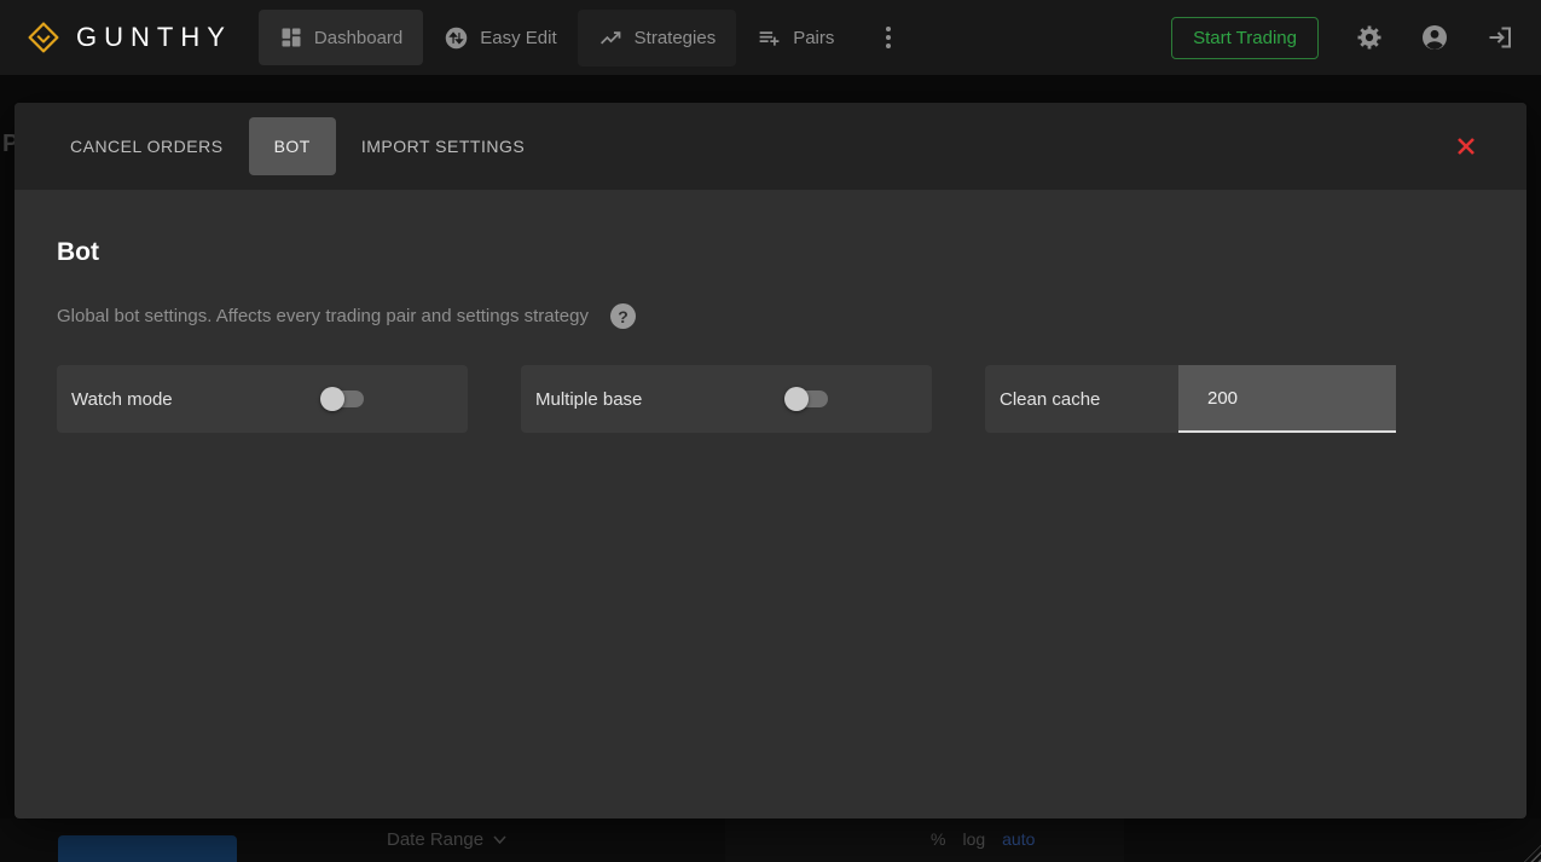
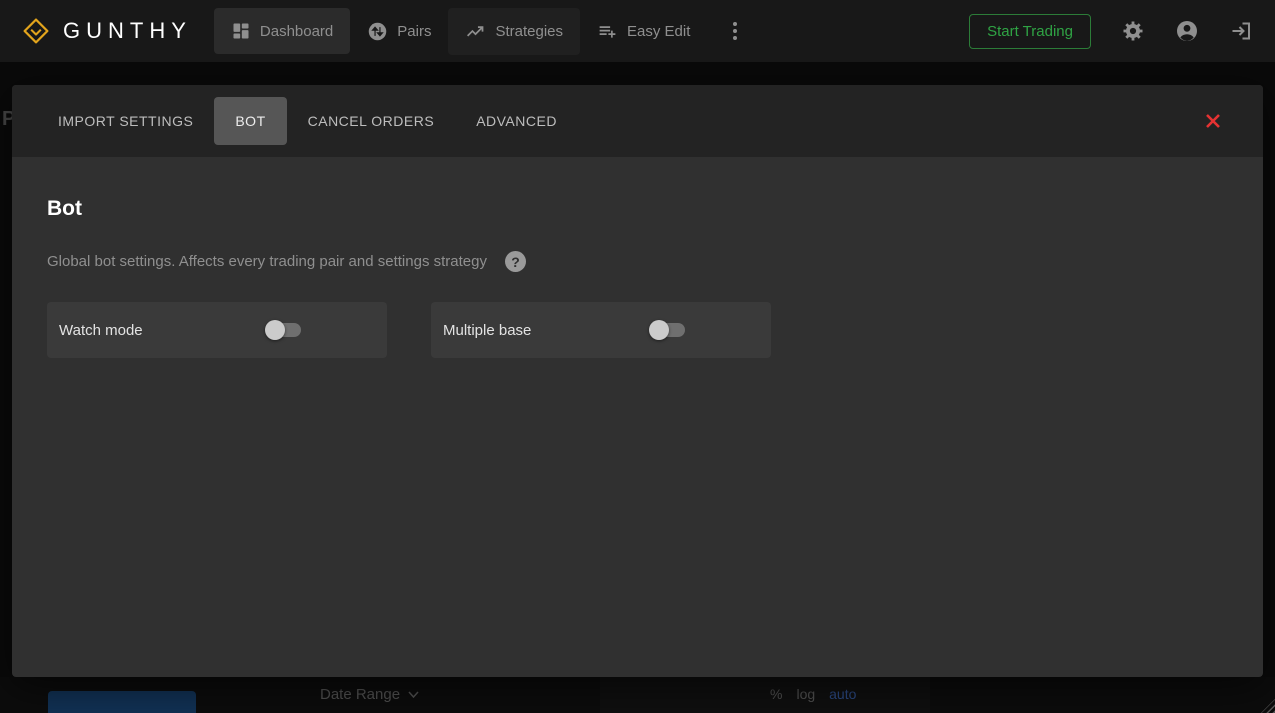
  P
  Date Range
  %
  log
  auto
  GUNTHY
  Dashboard
- Easy Edit
+ Pairs
  Strategies
- Pairs
+ Easy Edit
  Start Trading
- CANCEL ORDERS
+ IMPORT SETTINGS
  BOT
- IMPORT SETTINGS
+ CANCEL ORDERS
+ ADVANCED
  Bot
  Global bot settings. Affects every trading pair and settings strategy
  ?
  Watch mode
  Multiple base
- Clean cache
- 200
